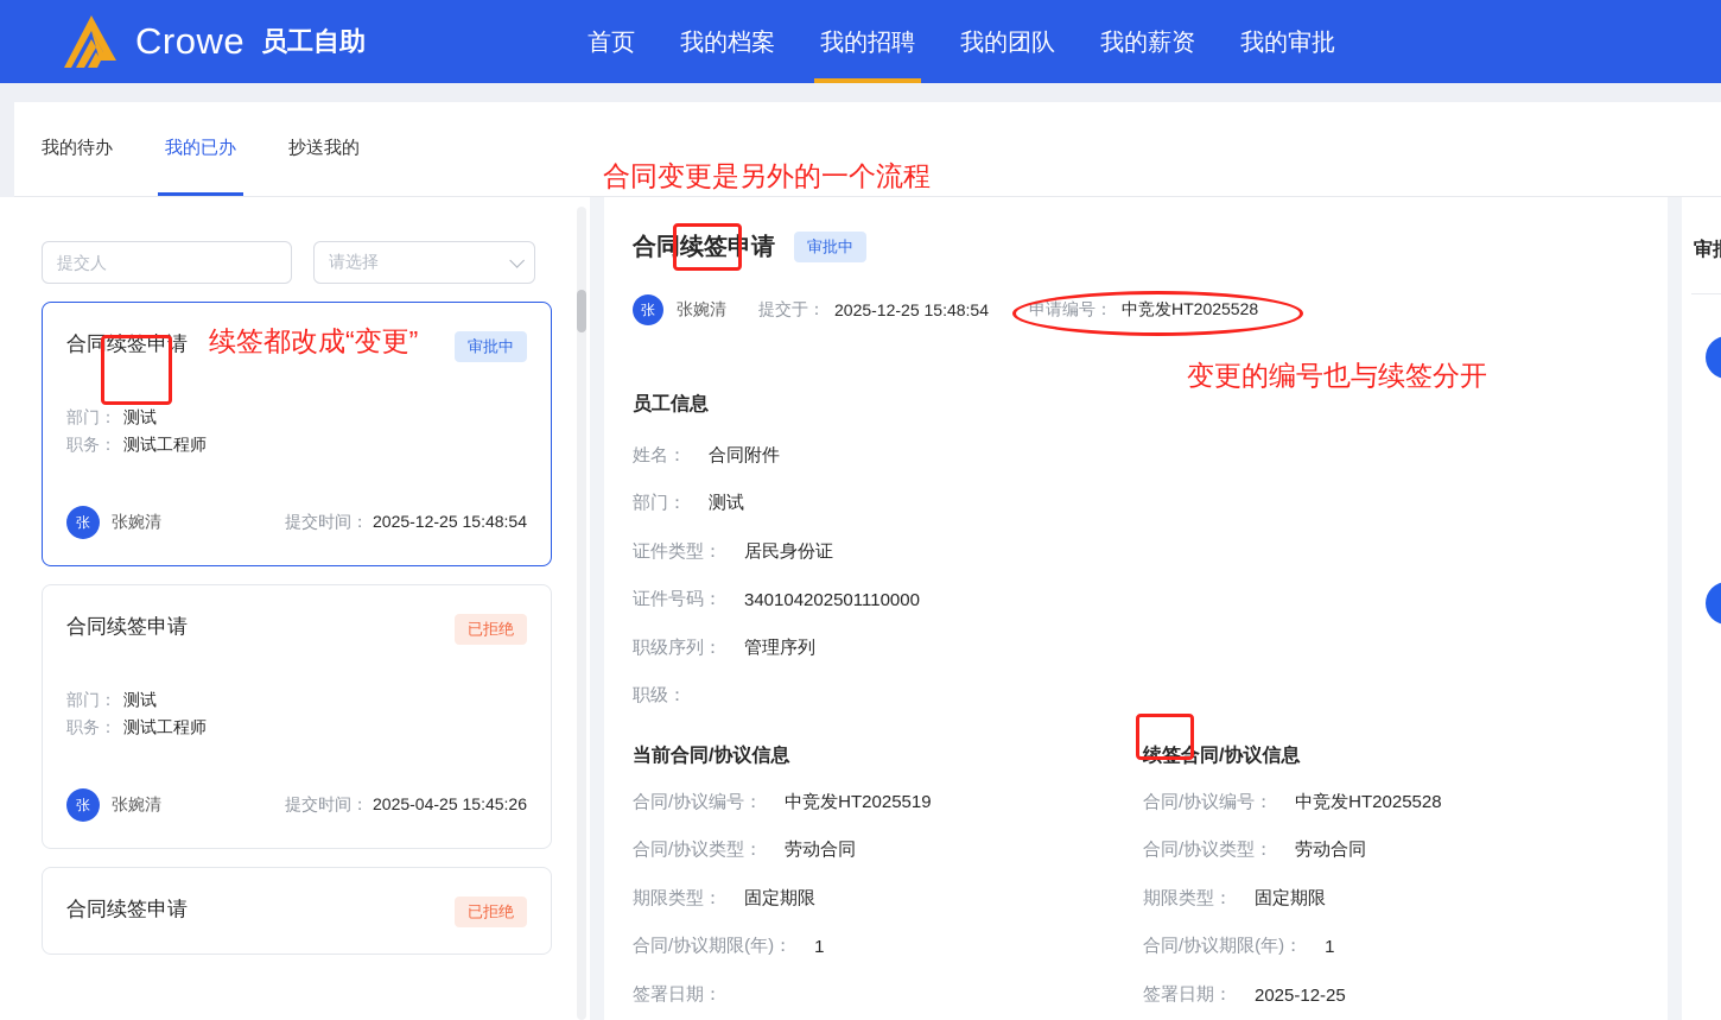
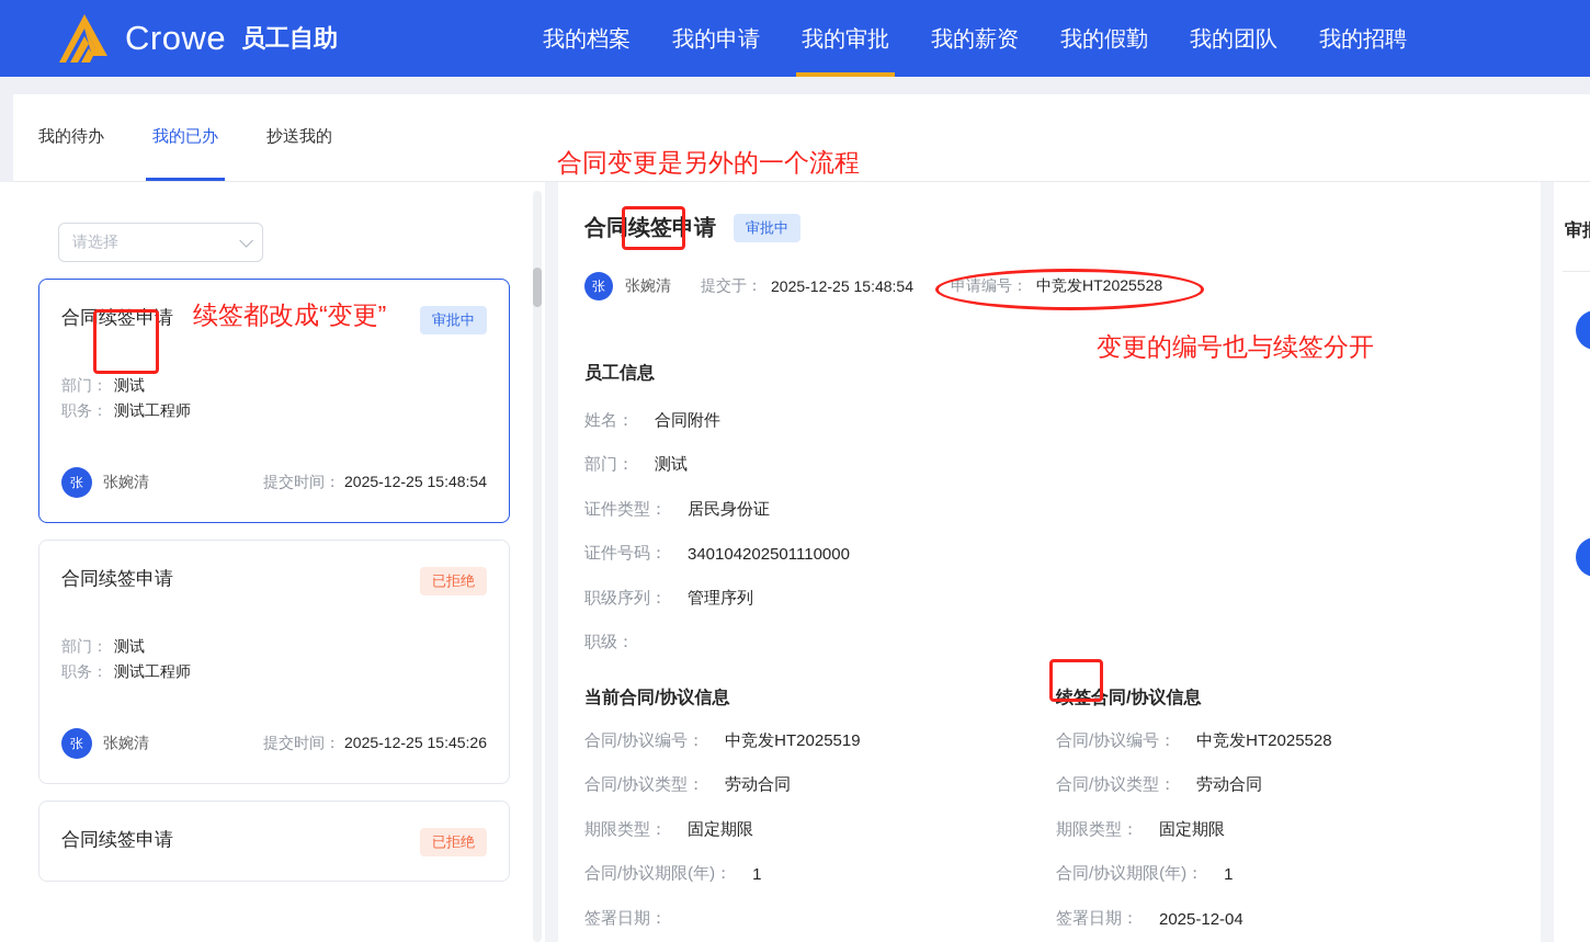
  Crowe
  员工自助
- 首页
  我的档案
+ 我的申请
- 我的招聘
+ 我的审批
- 我的团队
+ 我的薪资
+ 我的假勤
- 我的薪资
+ 我的团队
- 我的审批
+ 我的招聘
  我的待办
  我的已办
  抄送我的
- 提交人
  请选择
  合同续签申请
  审批中
  部门： 测试
  职务： 测试工程师
  张
  张婉清
  提交时间： 2025-12-25 15:48:54
  合同续签申请
  已拒绝
  部门： 测试
  职务： 测试工程师
  张
  张婉清
- 提交时间： 2025-04-25 15:45:26
+ 提交时间： 2025-12-25 15:45:26
  合同续签申请
  已拒绝
  合同续签申请
  审批中
  张
  张婉清
  提交于：
  2025-12-25 15:48:54
  申请编号：
  中竞发HT2025528
  员工信息
  姓名：
  合同附件
  部门：
  测试
  证件类型：
  居民身份证
  证件号码：
  340104202501110000
  职级序列：
  管理序列
  职级：
  当前合同/协议信息
  合同/协议编号：
  中竞发HT2025519
  合同/协议类型：
  劳动合同
  期限类型：
  固定期限
  合同/协议期限(年)：
  1
  签署日期：
  续签合同/协议信息
  合同/协议编号：
  中竞发HT2025528
  合同/协议类型：
  劳动合同
  期限类型：
  固定期限
  合同/协议期限(年)：
  1
  签署日期：
- 2025-12-25
+ 2025-12-04
  合同变更是另外的一个流程
  续签都改成“变更”
  变更的编号也与续签分开
